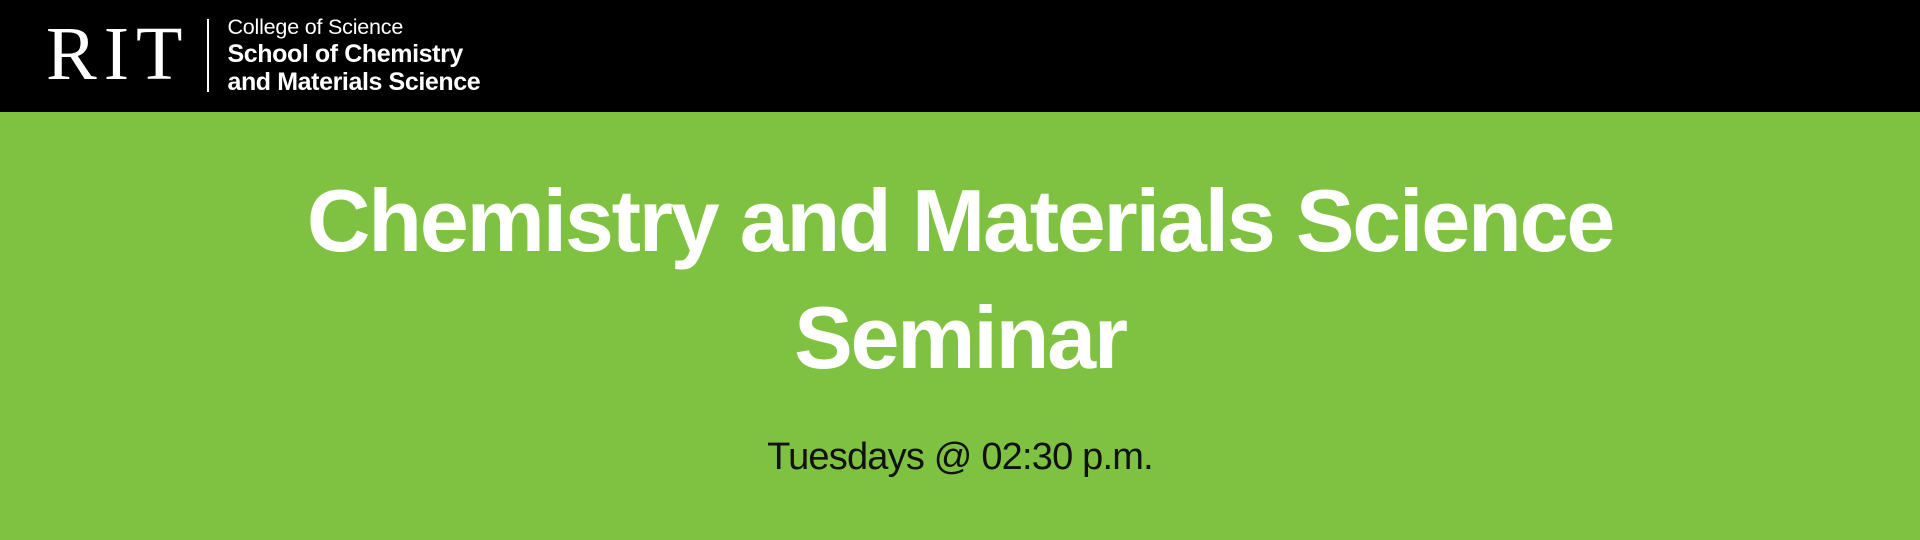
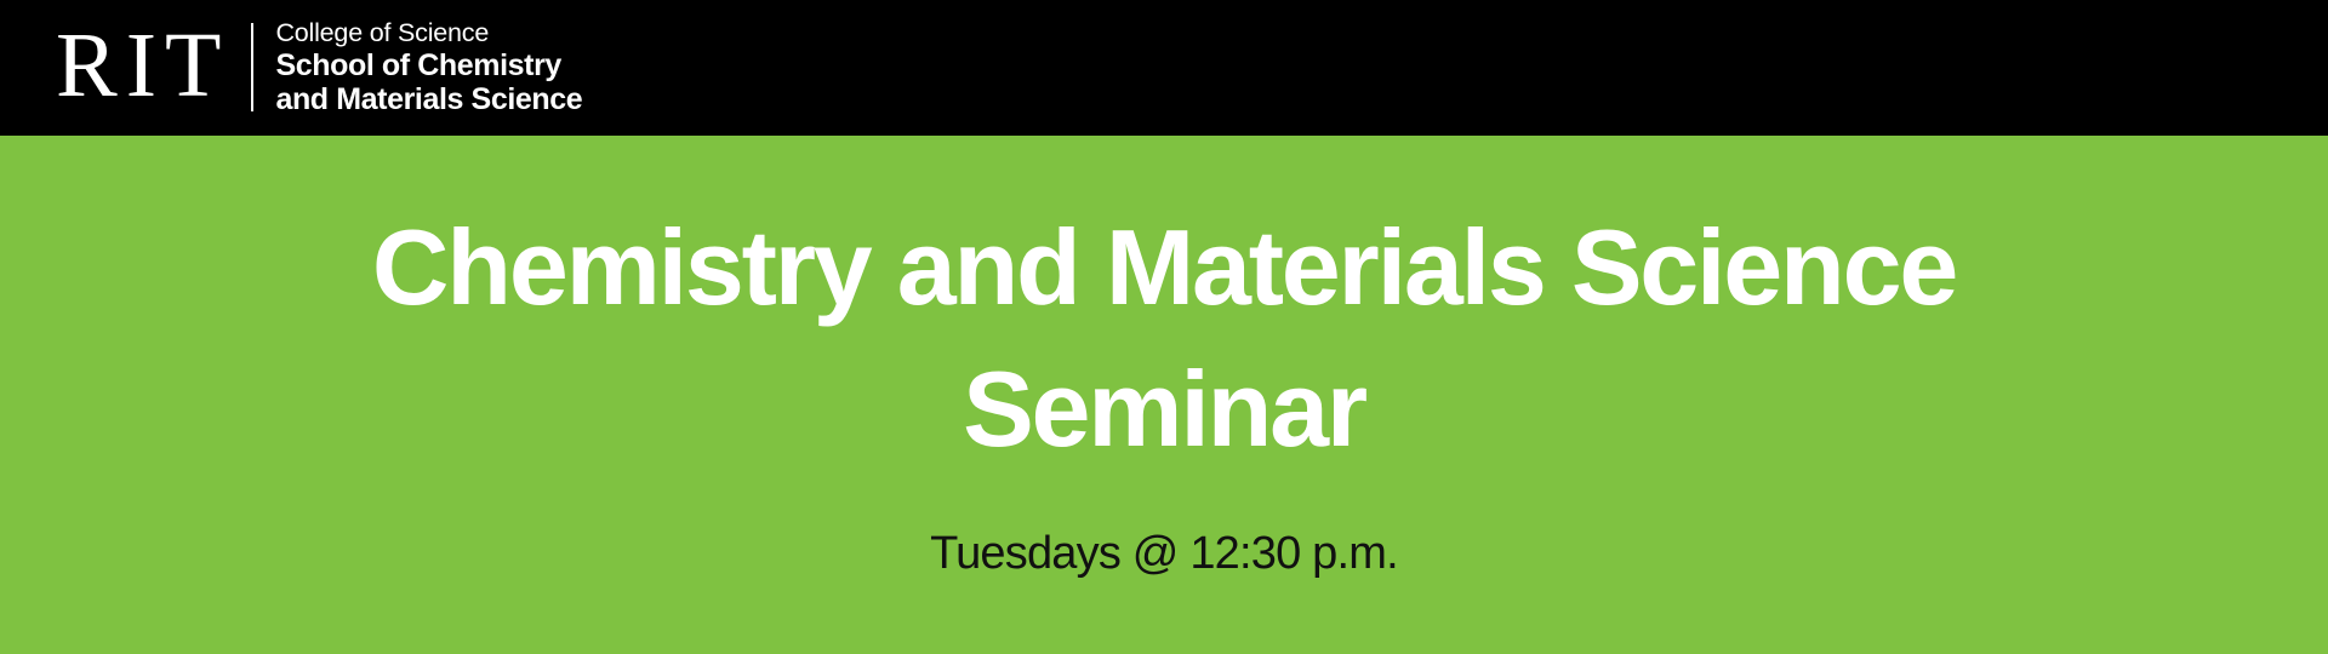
  RIT
  College of Science
  School of Chemistry
  and Materials Science
  Chemistry and Materials Science
  Seminar
- Tuesdays @ 02:30 p.m.
+ Tuesdays @ 12:30 p.m.
